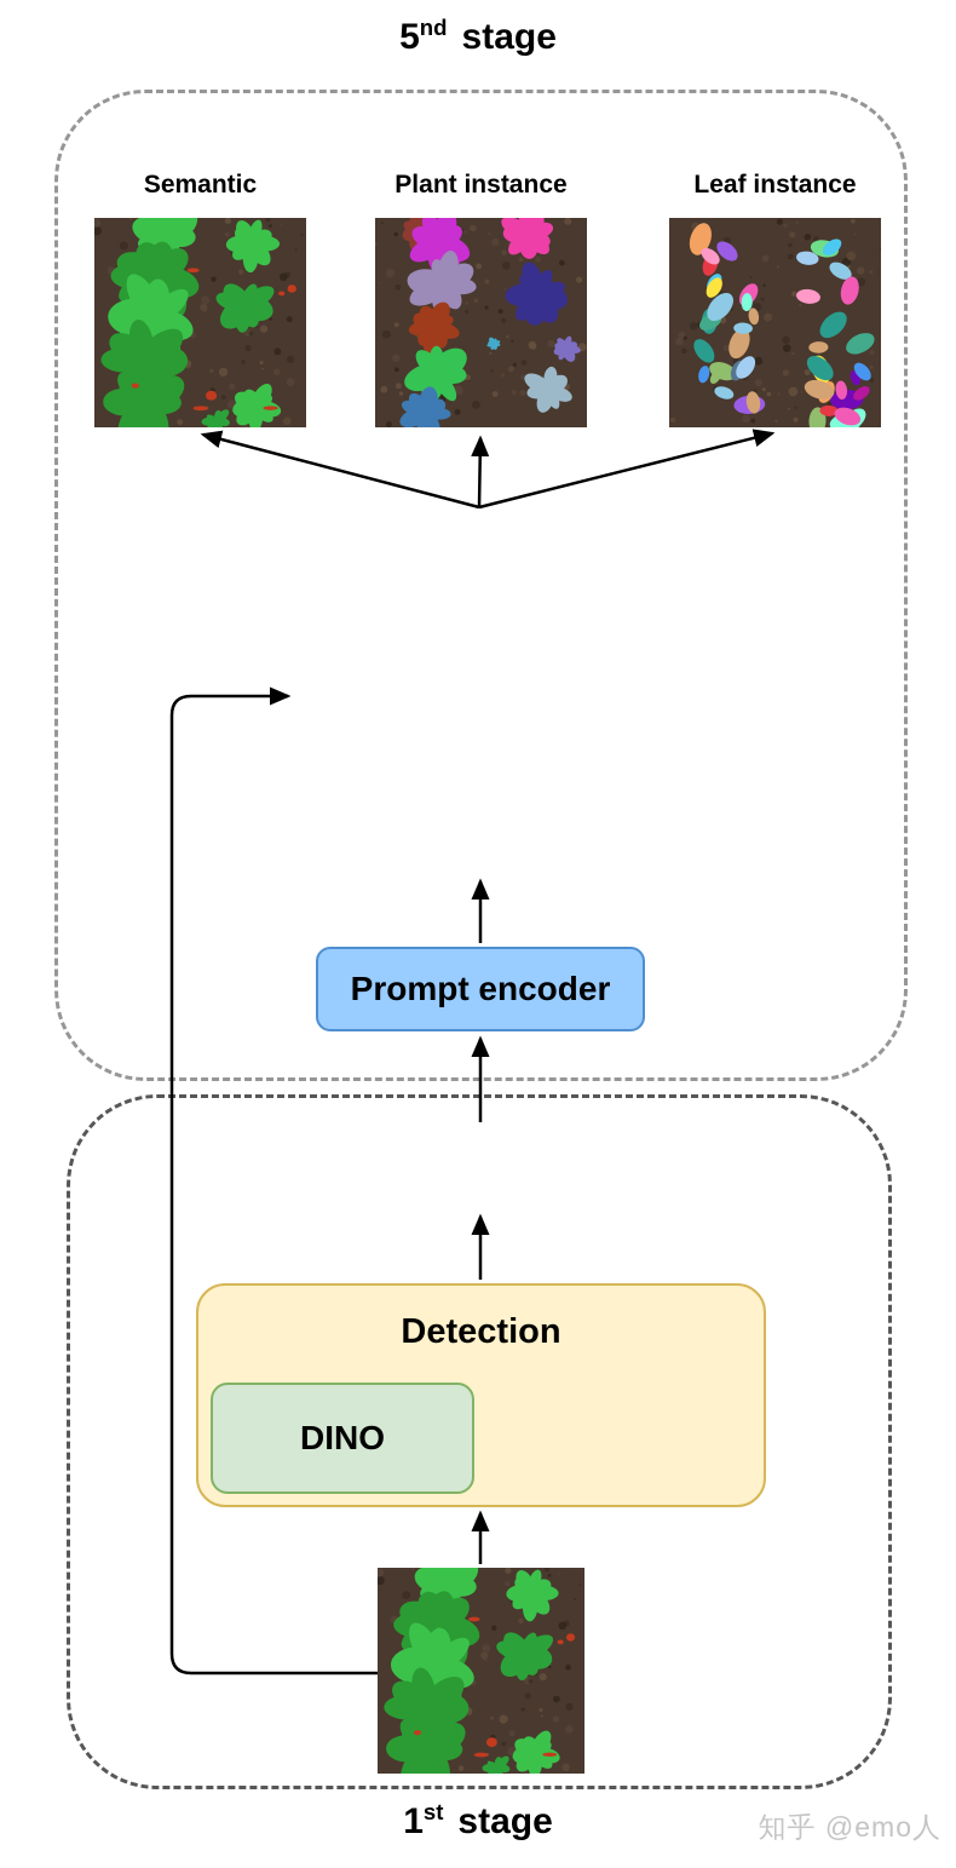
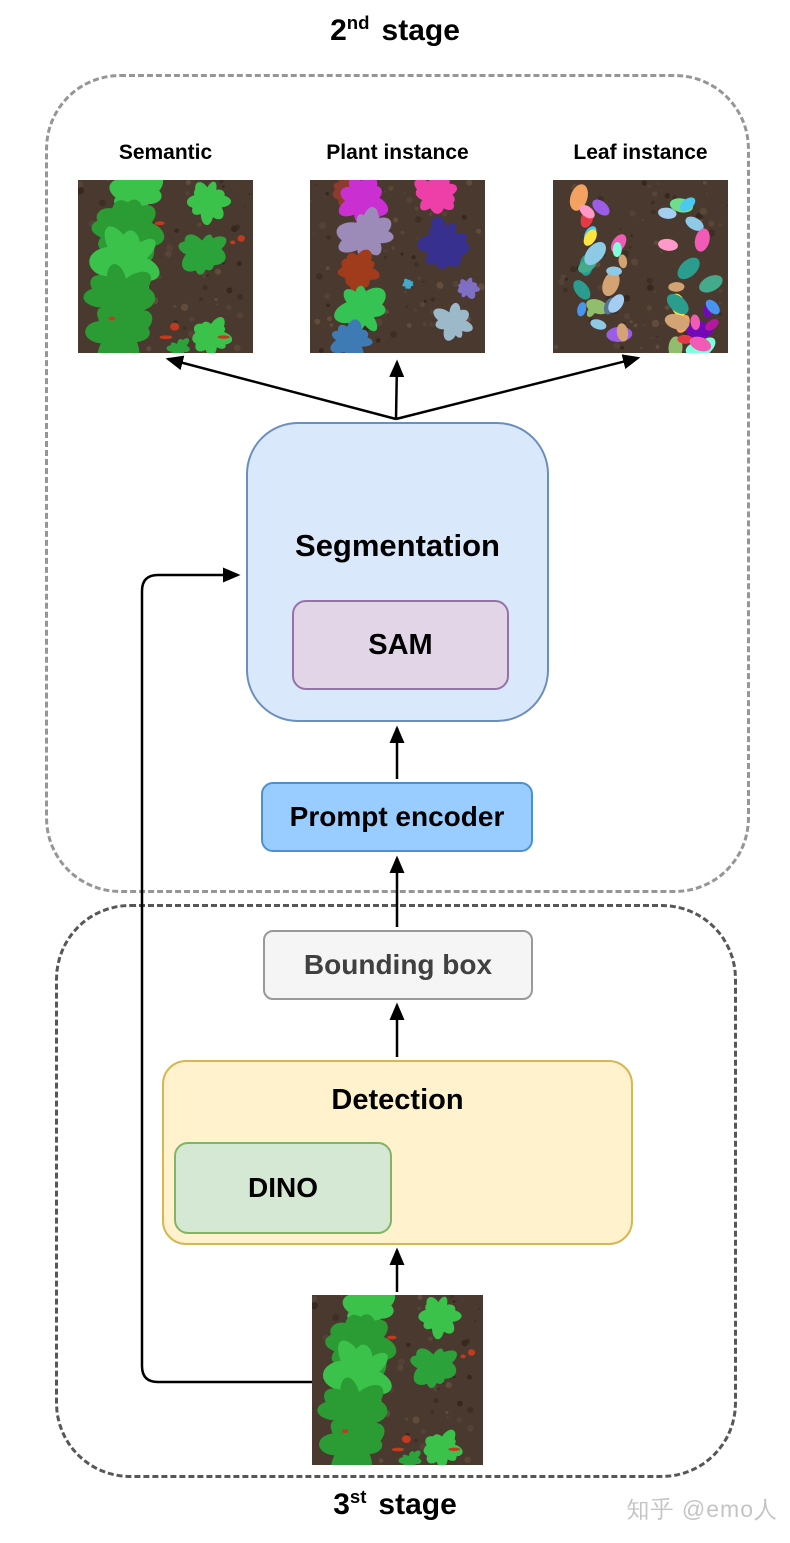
- 5nd stage
+ 2nd stage
  Semantic
  Plant instance
  Leaf instance
+ Segmentation
+ SAM
  Prompt encoder
+ Bounding box
  Detection
  DINO
- 1st stage
+ 3st stage
  知乎 @emo人
